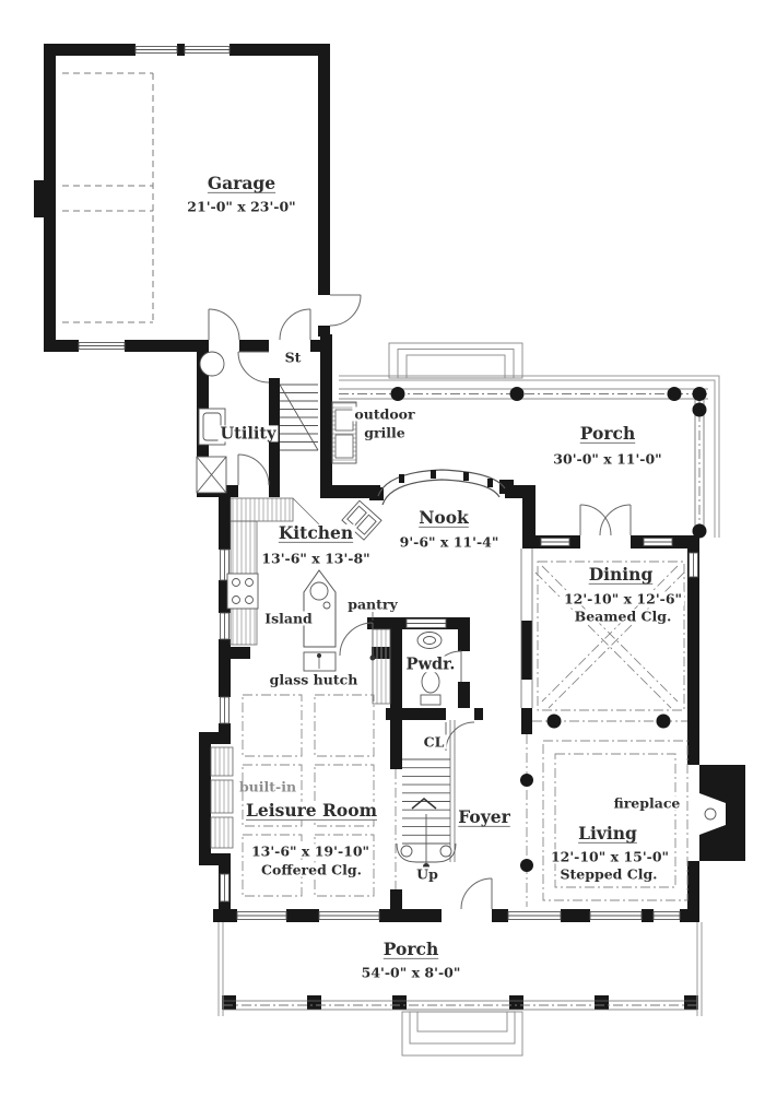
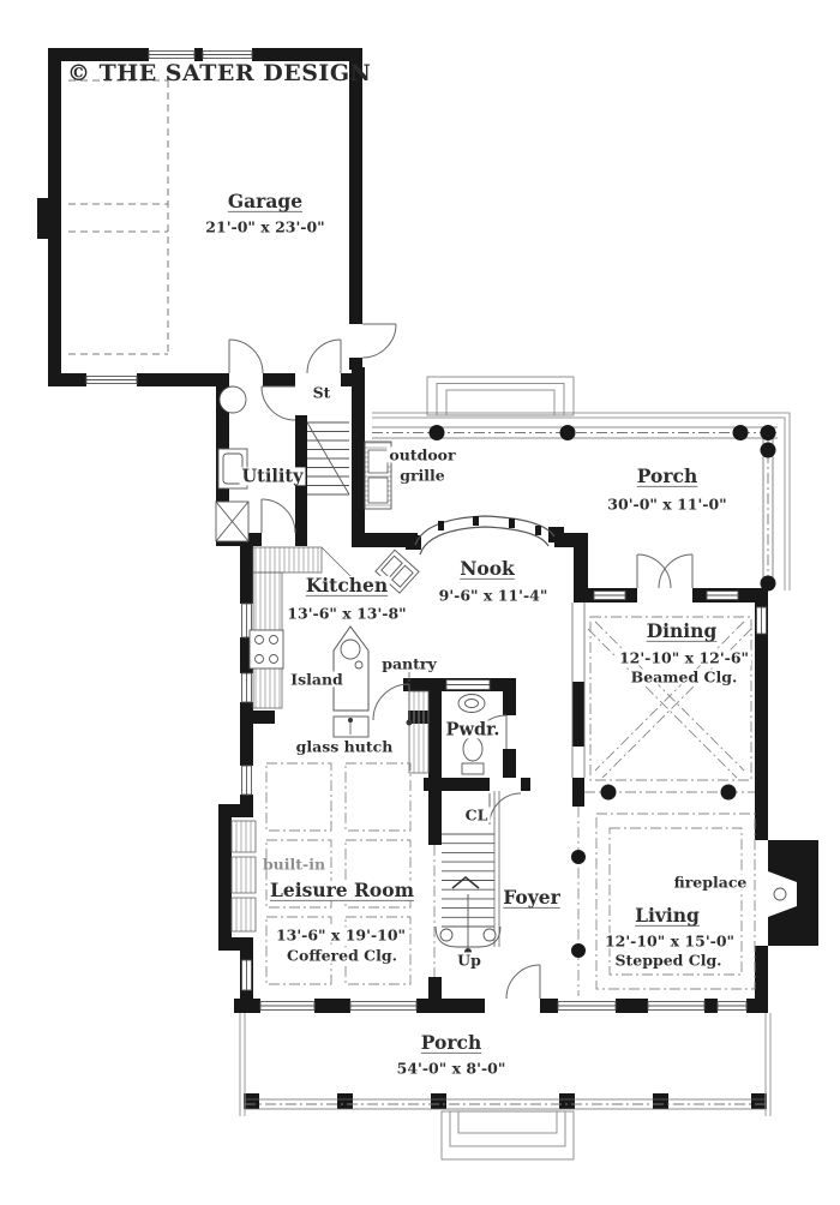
+ © THE SATER DESIGN
  Garage
  21'-0" x 23'-0"
  St
  Utility
  outdoor
  grille
  Porch
  30'-0" x 11'-0"
  Kitchen
  13'-6" x 13'-8"
  Nook
  9'-6" x 11'-4"
  Dining
  12'-10" x 12'-6"
  Beamed Clg.
  Island
  pantry
  glass hutch
  Pwdr.
  CL
  built-in
  Leisure Room
  13'-6" x 19'-10"
  Coffered Clg.
  Foyer
  Up
  fireplace
  Living
  12'-10" x 15'-0"
  Stepped Clg.
  Porch
  54'-0" x 8'-0"
